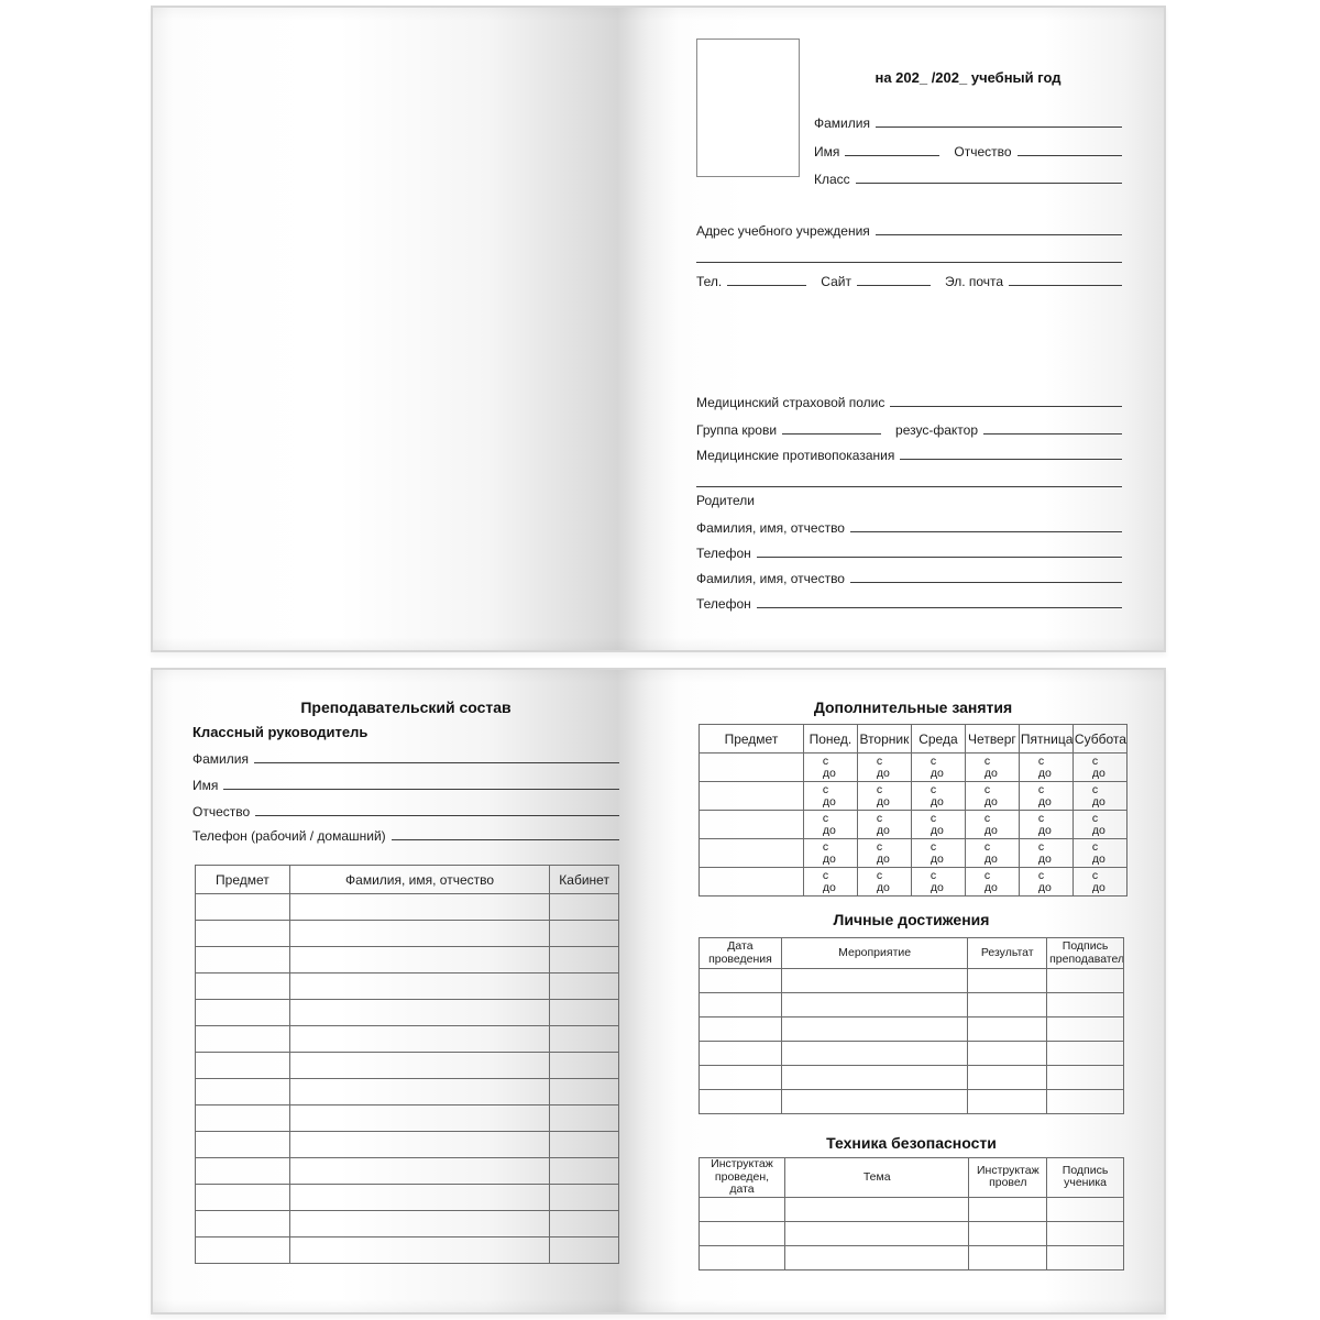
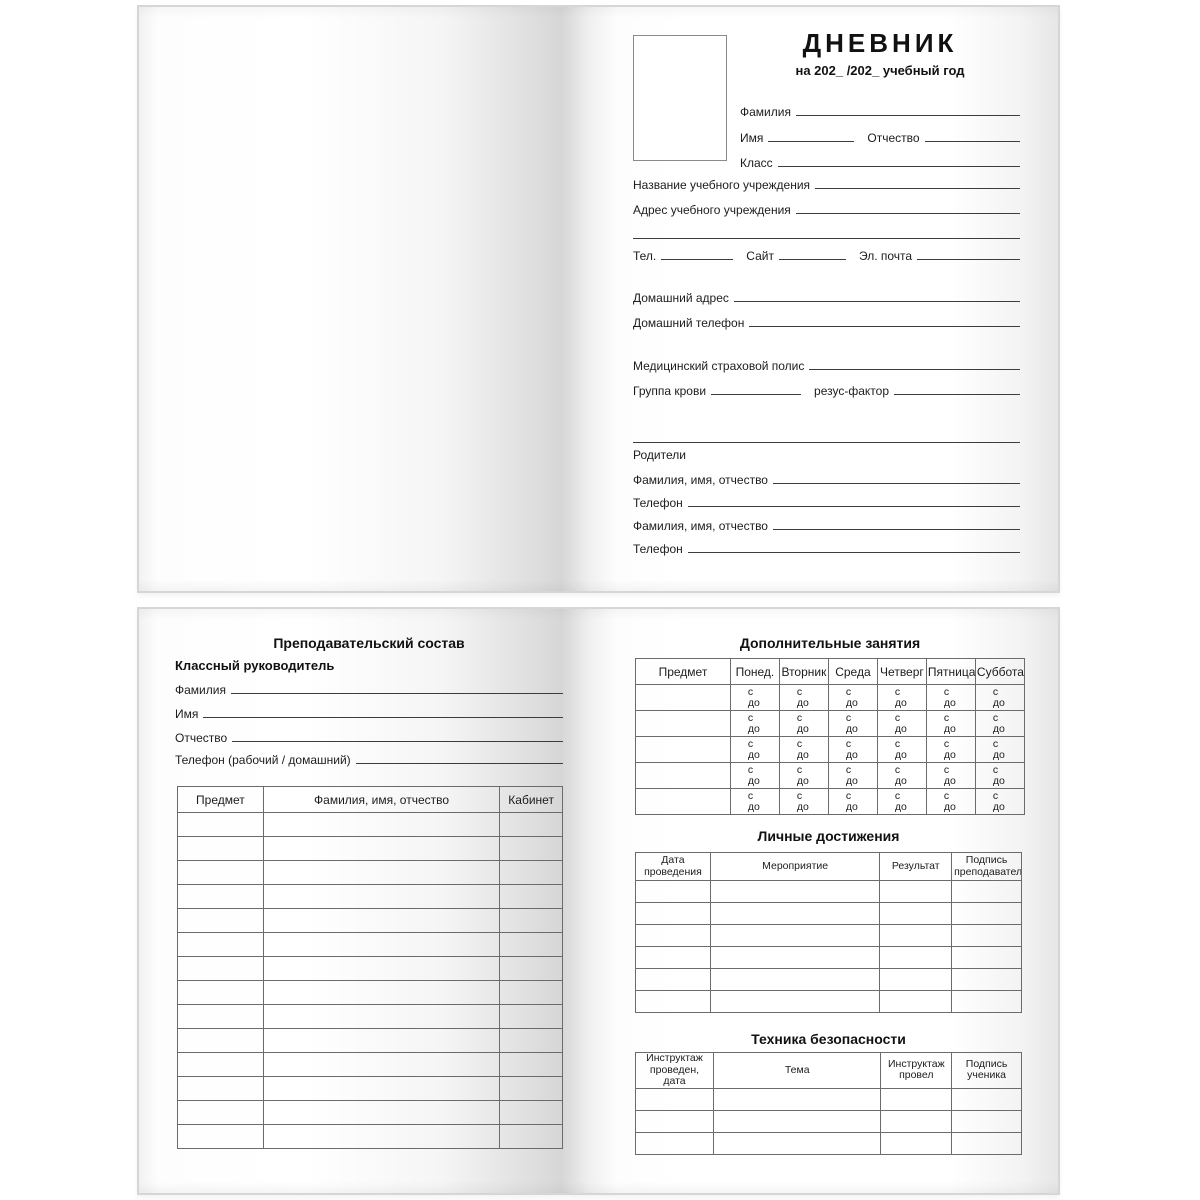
+ ДНЕВНИК
  на 202_ /202_ учебный год
  Фамилия
  Имя
  Отчество
  Класс
+ Название учебного учреждения
  Адрес учебного учреждения
  Тел.
  Сайт
  Эл. почта
+ Домашний адрес
+ Домашний телефон
  Медицинский страховой полис
  Группа крови
  резус-фактор
- Медицинские противопоказания
  Родители
  Фамилия, имя, отчество
  Телефон
  Фамилия, имя, отчество
  Телефон
  Преподавательский состав
  Классный руководитель
  Фамилия
  Имя
  Отчество
  Телефон (рабочий / домашний)
  Предмет	Фамилия, имя, отчество	Кабинет
  Дополнительные занятия
  Предмет	Понед.	Вторник	Среда	Четверг	Пятница	Суббота
  	сдо	сдо	сдо	сдо	сдо	сдо
  	сдо	сдо	сдо	сдо	сдо	сдо
  	сдо	сдо	сдо	сдо	сдо	сдо
  	сдо	сдо	сдо	сдо	сдо	сдо
  	сдо	сдо	сдо	сдо	сдо	сдо
  Личные достижения
  Дата проведения	Мероприятие	Результат	Подпись преподавател
  Техника безопасности
  Инструктаж проведен, дата	Тема	Инструктаж провел	Подпись ученика
